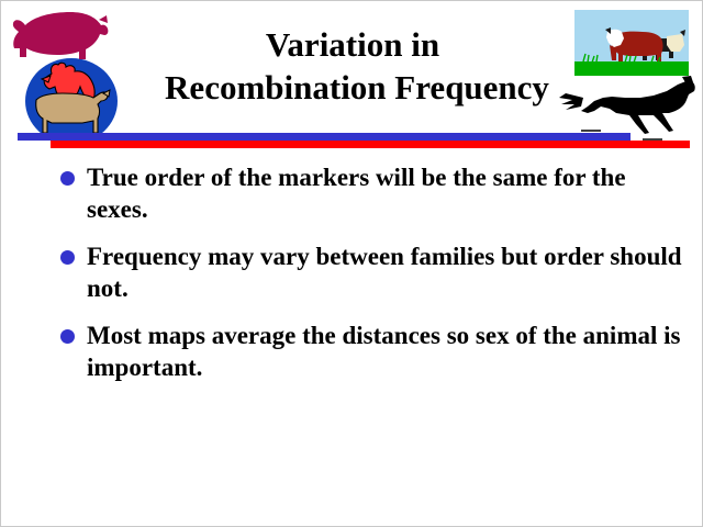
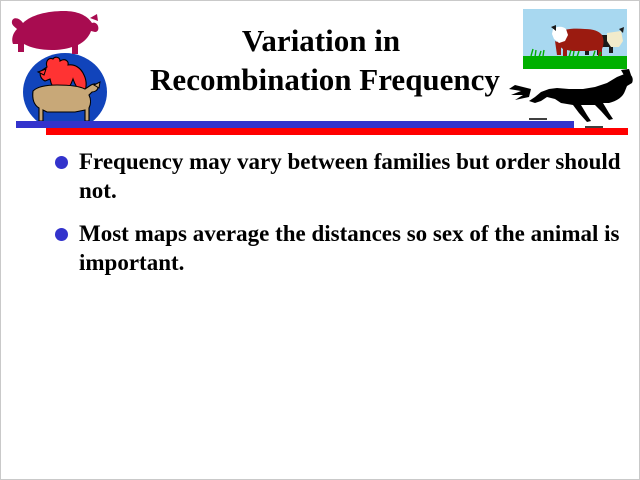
  Variation in
  Recombination Frequency
- True order of the markers will be the same for the sexes.
  Frequency may vary between families but order should not.
  Most maps average the distances so sex of the animal is important.
